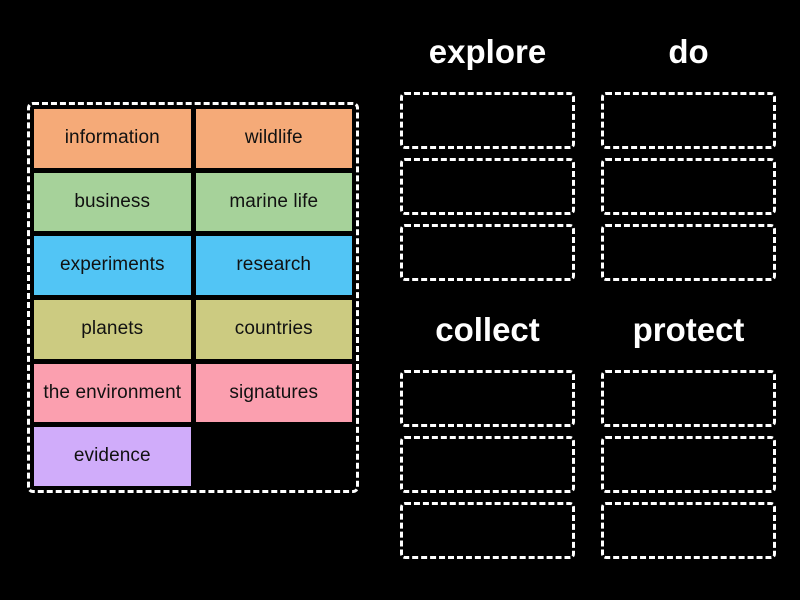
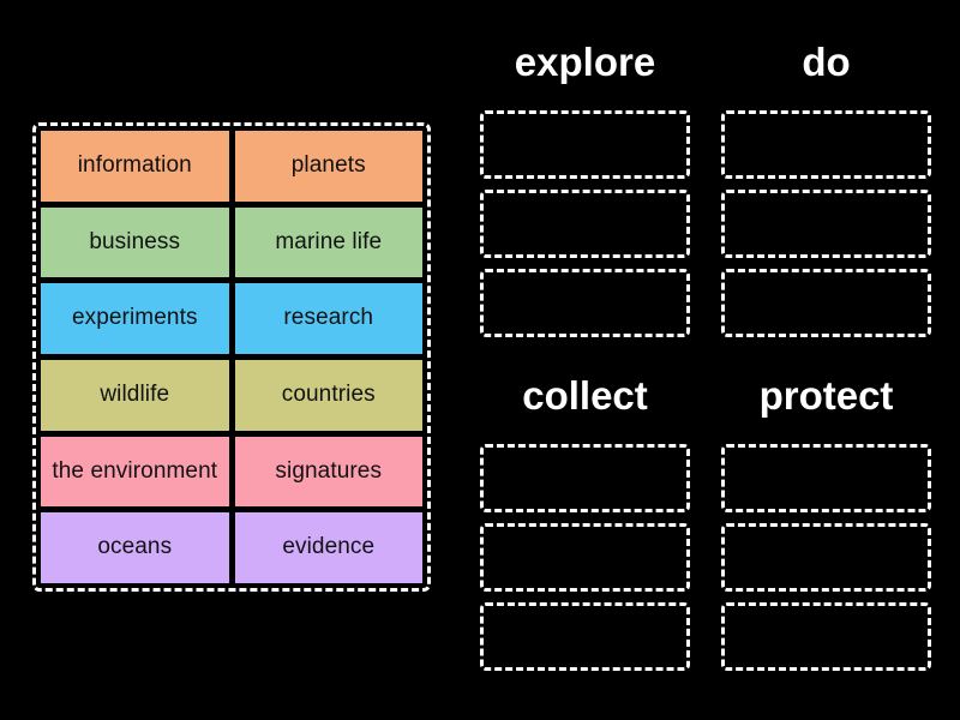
  information
- wildlife
+ planets
  business
  marine life
  experiments
  research
- planets
+ wildlife
  countries
  the environment
  signatures
+ oceans
  evidence
  explore
  do
  collect
  protect
